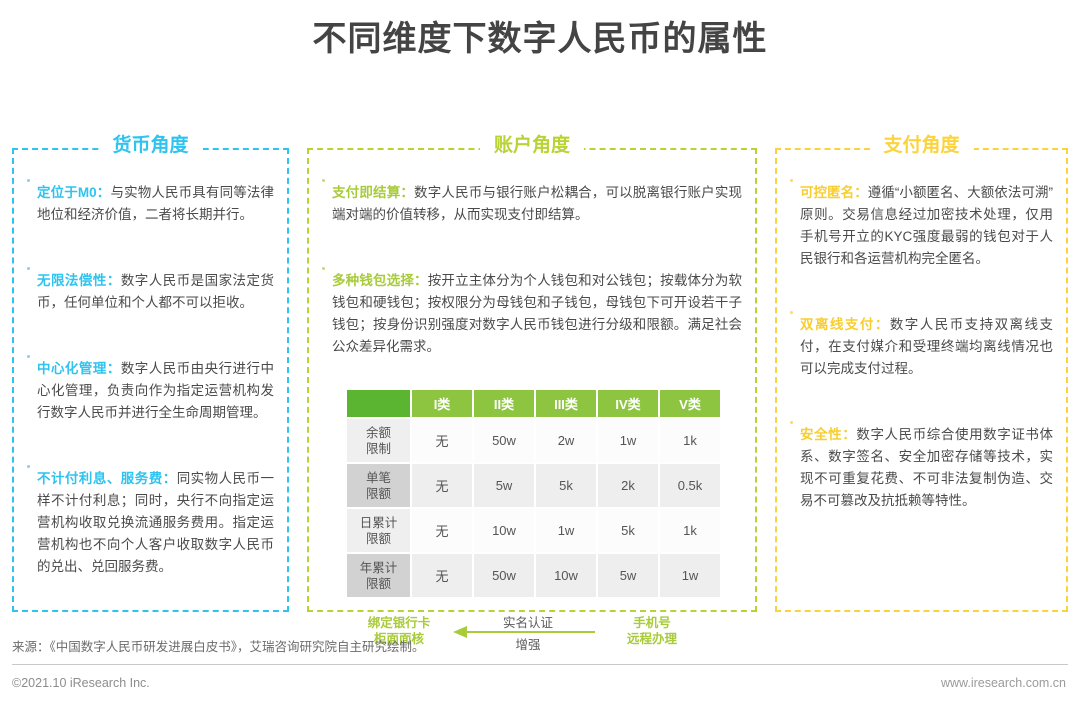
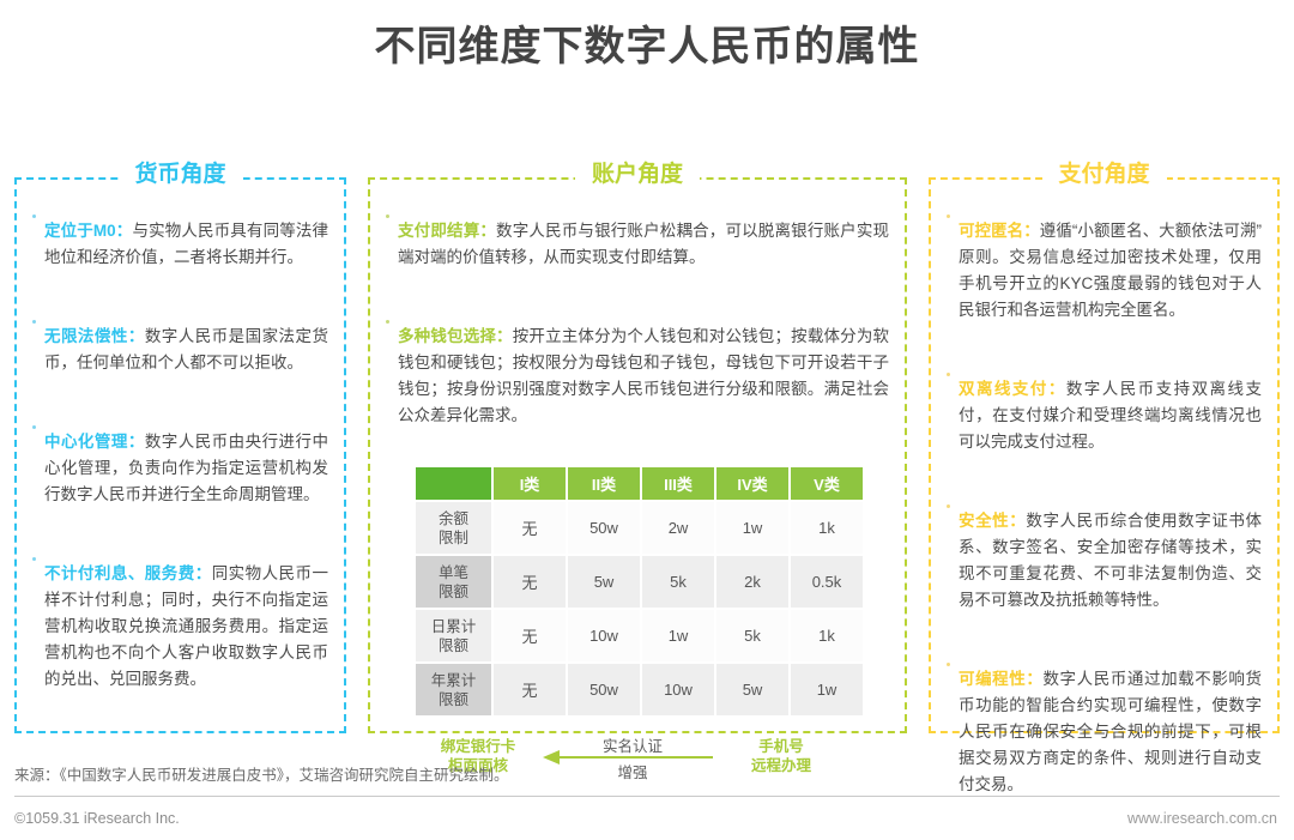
  不同维度下数字人民币的属性
  货币角度
  定位于M0：与实物人民币具有同等法律地位和经济价值，二者将长期并行。
  无限法偿性：数字人民币是国家法定货币，任何单位和个人都不可以拒收。
  中心化管理：数字人民币由央行进行中心化管理，负责向作为指定运营机构发行数字人民币并进行全生命周期管理。
  不计付利息、服务费：同实物人民币一样不计付利息；同时，央行不向指定运营机构收取兑换流通服务费用。指定运营机构也不向个人客户收取数字人民币的兑出、兑回服务费。
  账户角度
  支付即结算：数字人民币与银行账户松耦合，可以脱离银行账户实现端对端的价值转移，从而实现支付即结算。
  多种钱包选择：按开立主体分为个人钱包和对公钱包；按载体分为软钱包和硬钱包；按权限分为母钱包和子钱包，母钱包下可开设若干子钱包；按身份识别强度对数字人民币钱包进行分级和限额。满足社会公众差异化需求。
  	I类	II类	III类	IV类	V类
  余额 限制	无	50w	2w	1w	1k
  单笔 限额	无	5w	5k	2k	0.5k
  日累计 限额	无	10w	1w	5k	1k
  年累计 限额	无	50w	10w	5w	1w
  绑定银行卡
  柜面面核
  实名认证
  增强
  手机号
  远程办理
  支付角度
  可控匿名：遵循“小额匿名、大额依法可溯”原则。交易信息经过加密技术处理，仅用手机号开立的KYC强度最弱的钱包对于人民银行和各运营机构完全匿名。
  双离线支付：数字人民币支持双离线支付，在支付媒介和受理终端均离线情况也可以完成支付过程。
  安全性：数字人民币综合使用数字证书体系、数字签名、安全加密存储等技术，实现不可重复花费、不可非法复制伪造、交易不可篡改及抗抵赖等特性。
+ 可编程性：数字人民币通过加载不影响货币功能的智能合约实现可编程性，使数字人民币在确保安全与合规的前提下，可根据交易双方商定的条件、规则进行自动支付交易。
  来源：《中国数字人民币研发进展白皮书》，艾瑞咨询研究院自主研究绘制。
- ©2021.10 iResearch Inc.
+ ©1059.31 iResearch Inc.
  www.iresearch.com.cn
